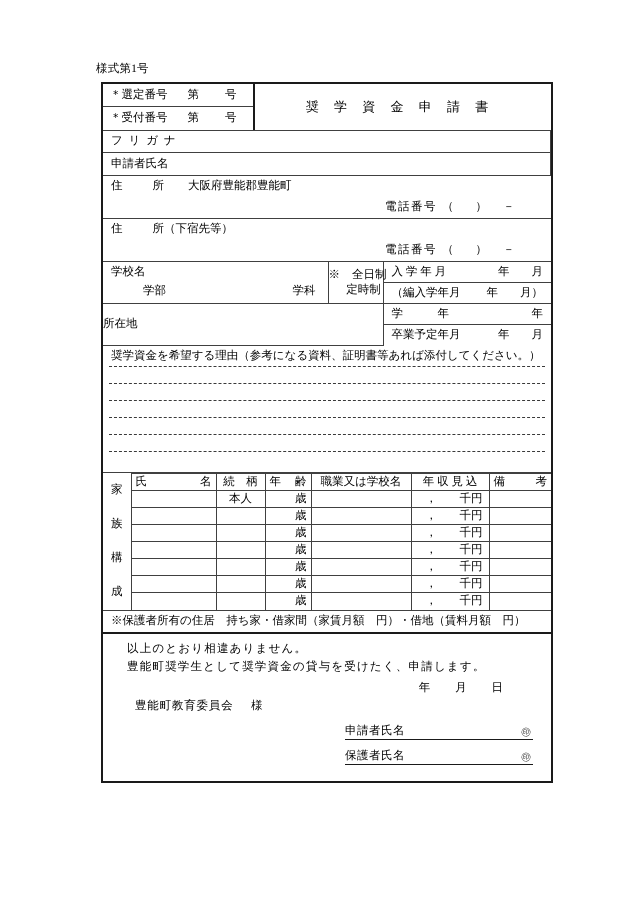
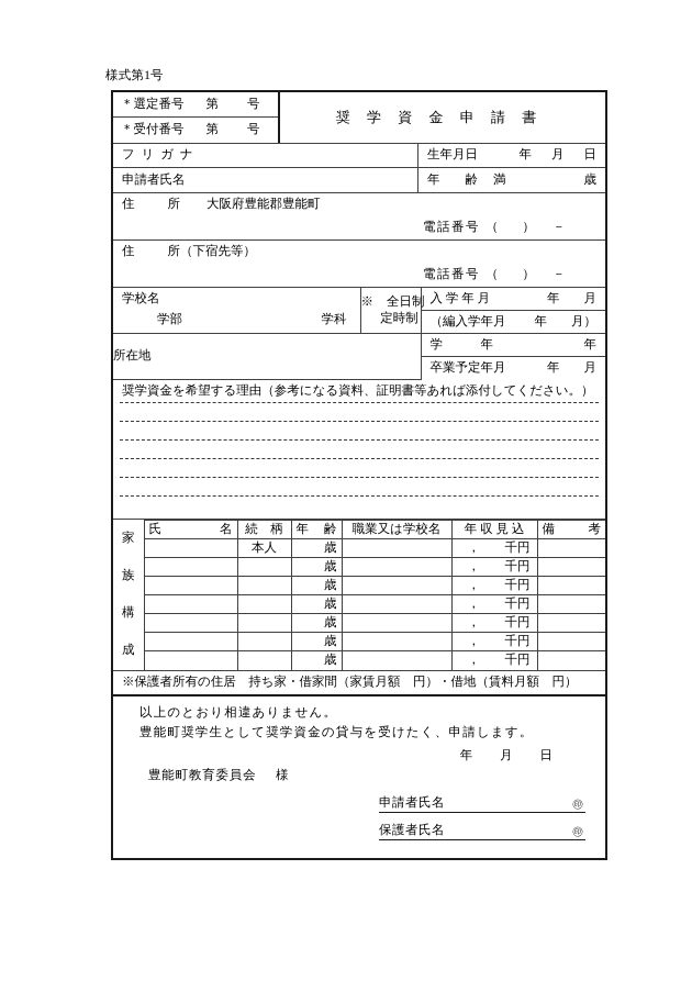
  様式第1号
  ＊選定番号
  第
  号
  ＊受付番号
  第
  号
  奨 学 資 金 申 請 書
  フ リ ガ ナ
  申請者氏名
+ 生年月日
+ 年
+ 月
+ 日
+ 年 齢
+ 満
+ 歳
  住
  所
  大阪府豊能郡豊能町
  電話番号
  （
  ）
  －
  住
  所（下宿先等）
  電話番号
  （
  ）
  －
  学校名 学部 学科	※ 全日制 定時制	入 学 年 月 年 月
  （編入学年月 年 月）
  所在地	学 年 年
  卒業予定年月 年 月
  奨学資金を希望する理由（参考になる資料、証明書等あれば添付してください。）
  家 族 構 成	氏 名	続 柄	年 齢	職業又は学校名	年 収 見 込	備 考
  	本人	歳		， 千円
  		歳		， 千円
  		歳		， 千円
  		歳		， 千円
  		歳		， 千円
  		歳		， 千円
  		歳		， 千円
  ※保護者所有の住居 持ち家・借家間（家賃月額 円）・借地（賃料月額 円）
  以上のとおり相違ありません。
  豊能町奨学生として奨学資金の貸与を受けたく、申請します。
  年 月 日
  豊能町教育委員会 様
  申請者氏名
  ㊞
  保護者氏名
  ㊞
